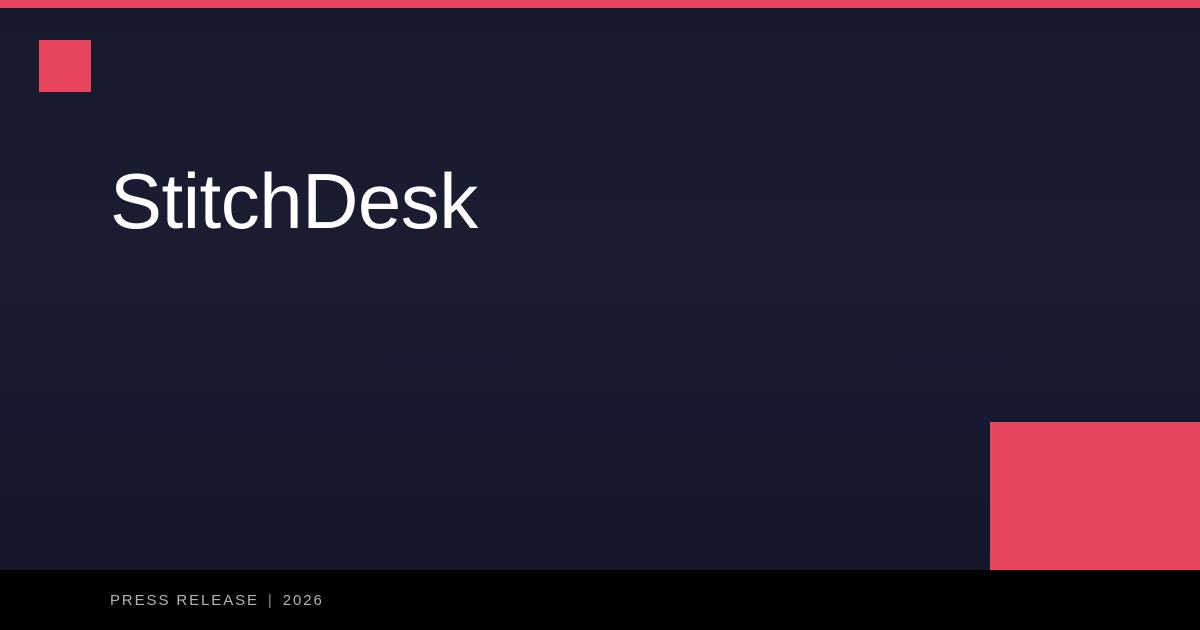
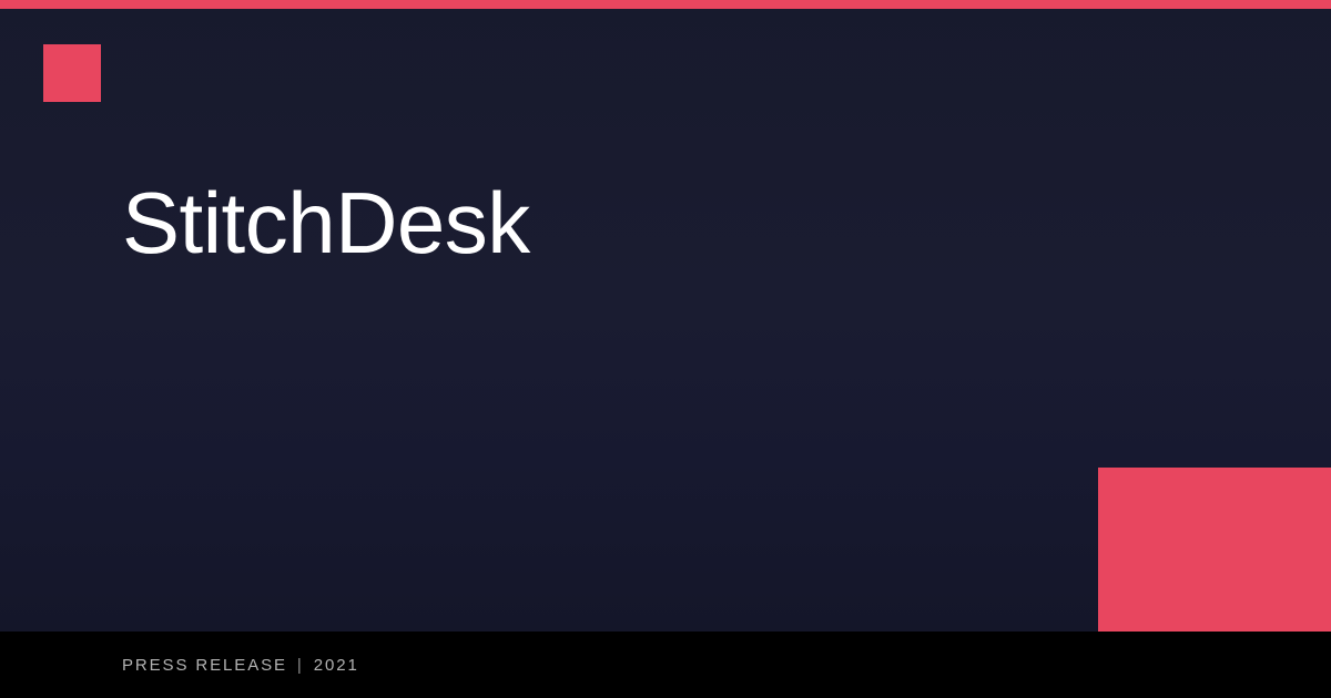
  StitchDesk
  PRESS RELEASE
  |
- 2026
+ 2021
